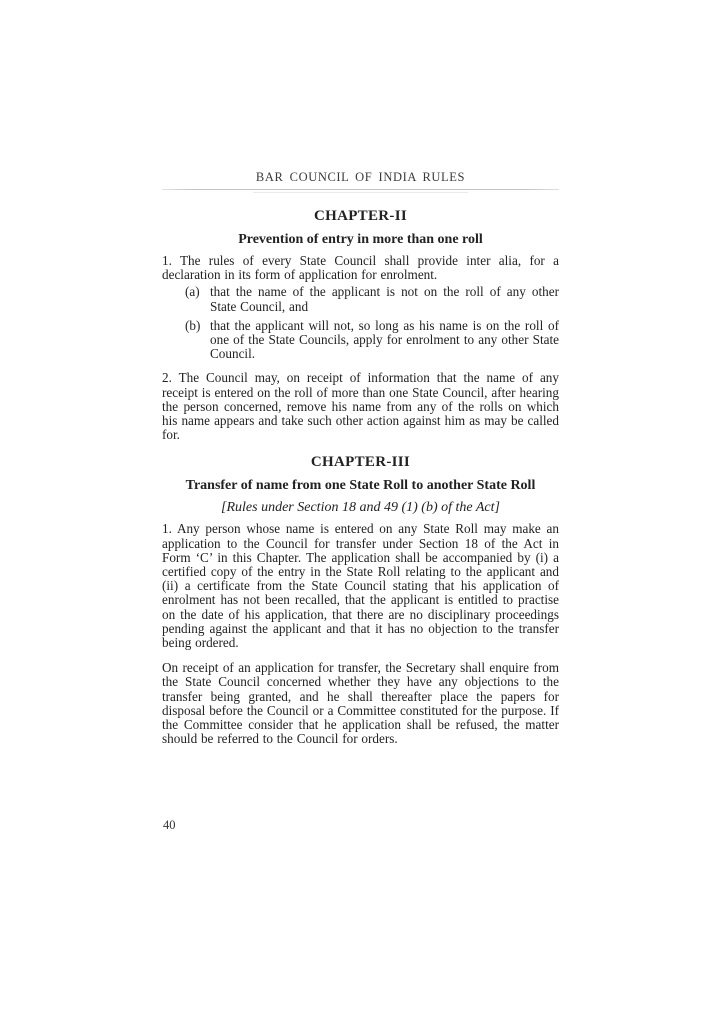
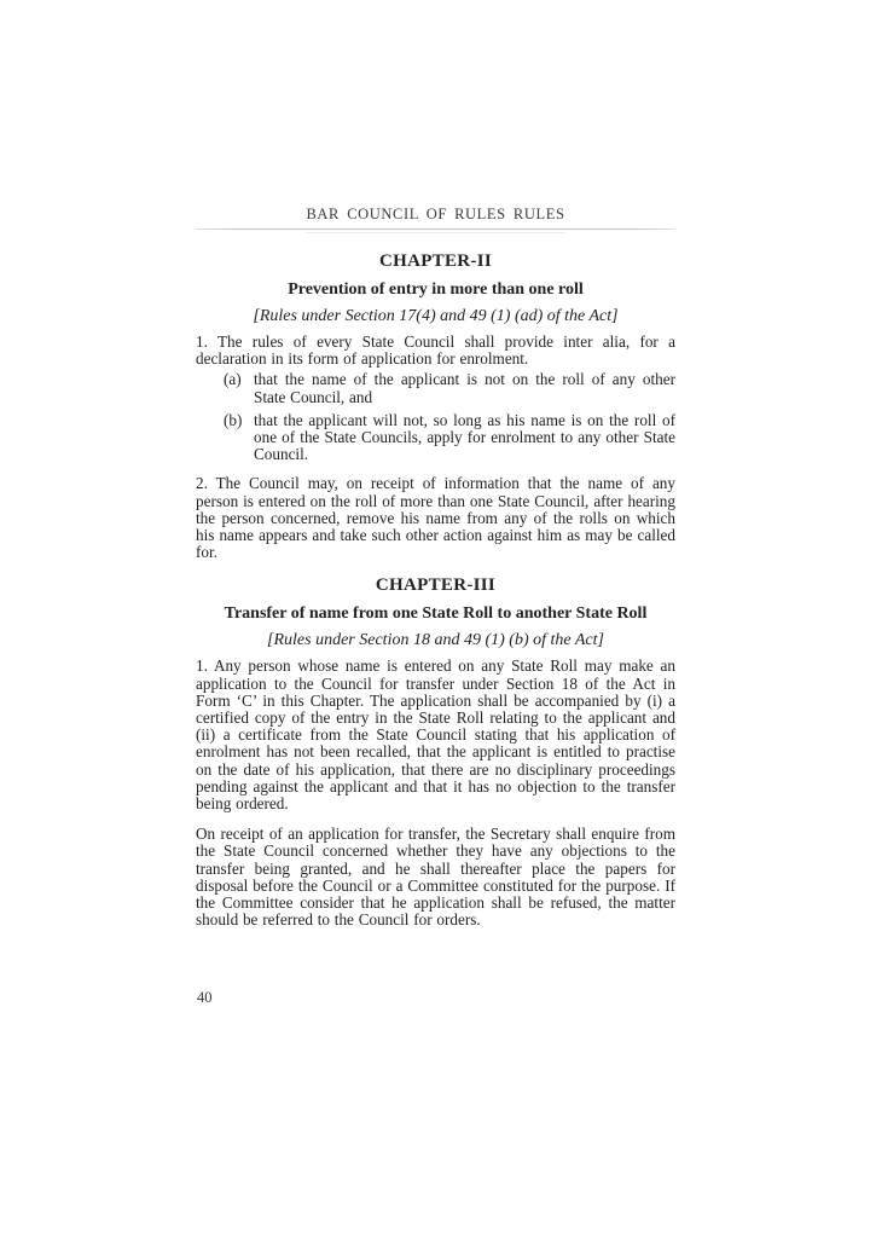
- BAR COUNCIL OF INDIA RULES
+ BAR COUNCIL OF RULES RULES
  CHAPTER-II
  Prevention of entry in more than one roll
+ [Rules under Section 17(4) and 49 (1) (ad) of the Act]
  1. The rules of every State Council shall provide inter alia, for a declaration in its form of application for enrolment.
  (a)
  that the name of the applicant is not on the roll of any other State Council, and
  (b)
  that the applicant will not, so long as his name is on the roll of one of the State Councils, apply for enrolment to any other State Council.
- 2. The Council may, on receipt of information that the name of any receipt is entered on the roll of more than one State Council, after hearing the person concerned, remove his name from any of the rolls on which his name appears and take such other action against him as may be called for.
+ 2. The Council may, on receipt of information that the name of any person is entered on the roll of more than one State Council, after hearing the person concerned, remove his name from any of the rolls on which his name appears and take such other action against him as may be called for.
  CHAPTER-III
  Transfer of name from one State Roll to another State Roll
  [Rules under Section 18 and 49 (1) (b) of the Act]
  1. Any person whose name is entered on any State Roll may make an application to the Council for transfer under Section 18 of the Act in Form ‘C’ in this Chapter. The application shall be accompanied by (i) a certified copy of the entry in the State Roll relating to the applicant and (ii) a certificate from the State Council stating that his application of enrolment has not been recalled, that the applicant is entitled to practise on the date of his application, that there are no disciplinary proceedings pending against the applicant and that it has no objection to the transfer being ordered.
  On receipt of an application for transfer, the Secretary shall enquire from the State Council concerned whether they have any objections to the transfer being granted, and he shall thereafter place the papers for disposal before the Council or a Committee constituted for the purpose. If the Committee consider that he application shall be refused, the matter should be referred to the Council for orders.
  40
